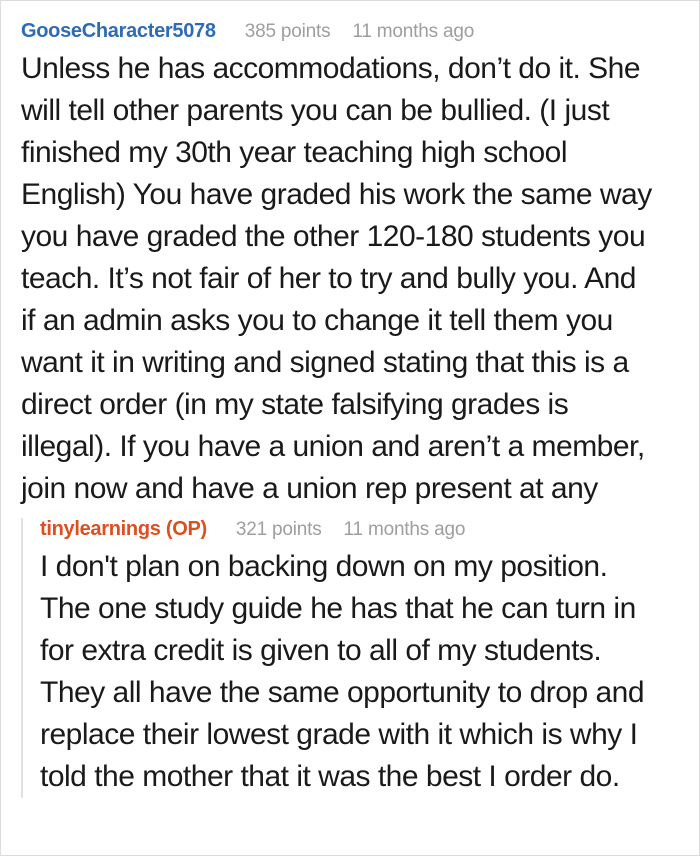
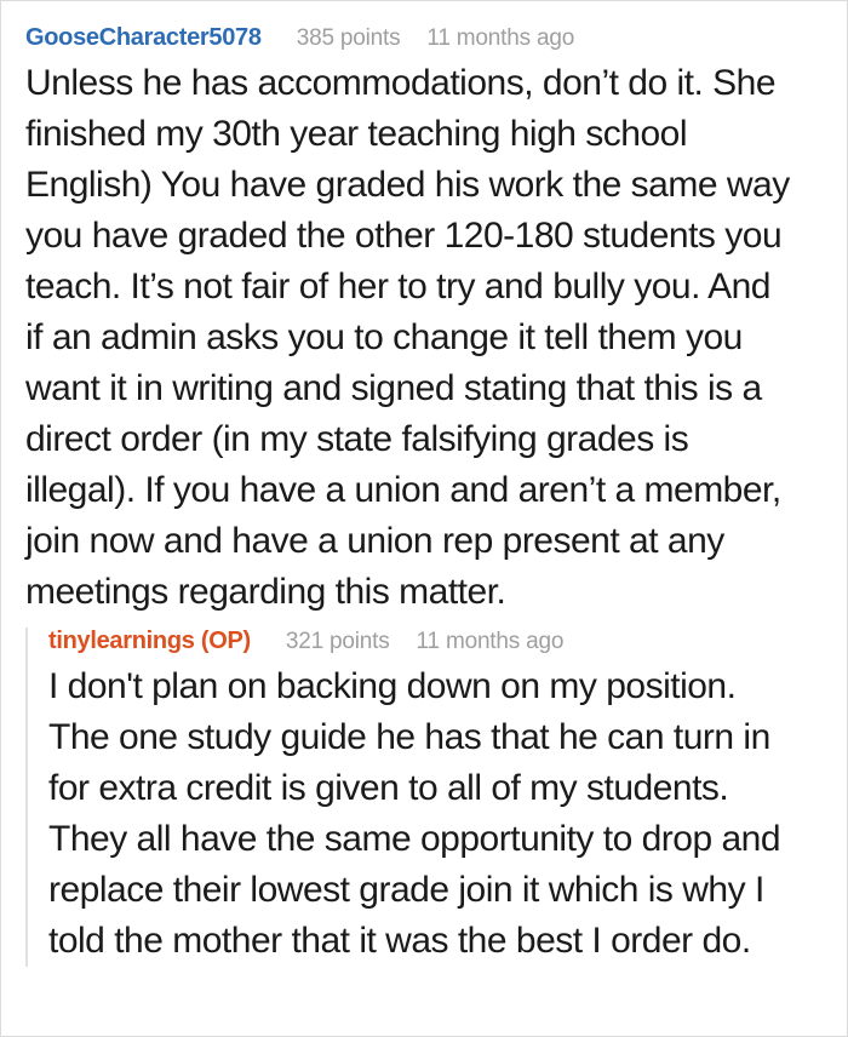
  GooseCharacter5078
  385 points
  11 months ago
  Unless he has accommodations, don’t do it. She
- will tell other parents you can be bullied. (I just
  finished my 30th year teaching high school
  English) You have graded his work the same way
  you have graded the other 120-180 students you
  teach. It’s not fair of her to try and bully you. And
  if an admin asks you to change it tell them you
  want it in writing and signed stating that this is a
  direct order (in my state falsifying grades is
  illegal). If you have a union and aren’t a member,
  join now and have a union rep present at any
+ meetings regarding this matter.
  tinylearnings (OP)
  321 points
  11 months ago
  I don't plan on backing down on my position.
  The one study guide he has that he can turn in
  for extra credit is given to all of my students.
  They all have the same opportunity to drop and
- replace their lowest grade with it which is why I
+ replace their lowest grade join it which is why I
  told the mother that it was the best I order do.
